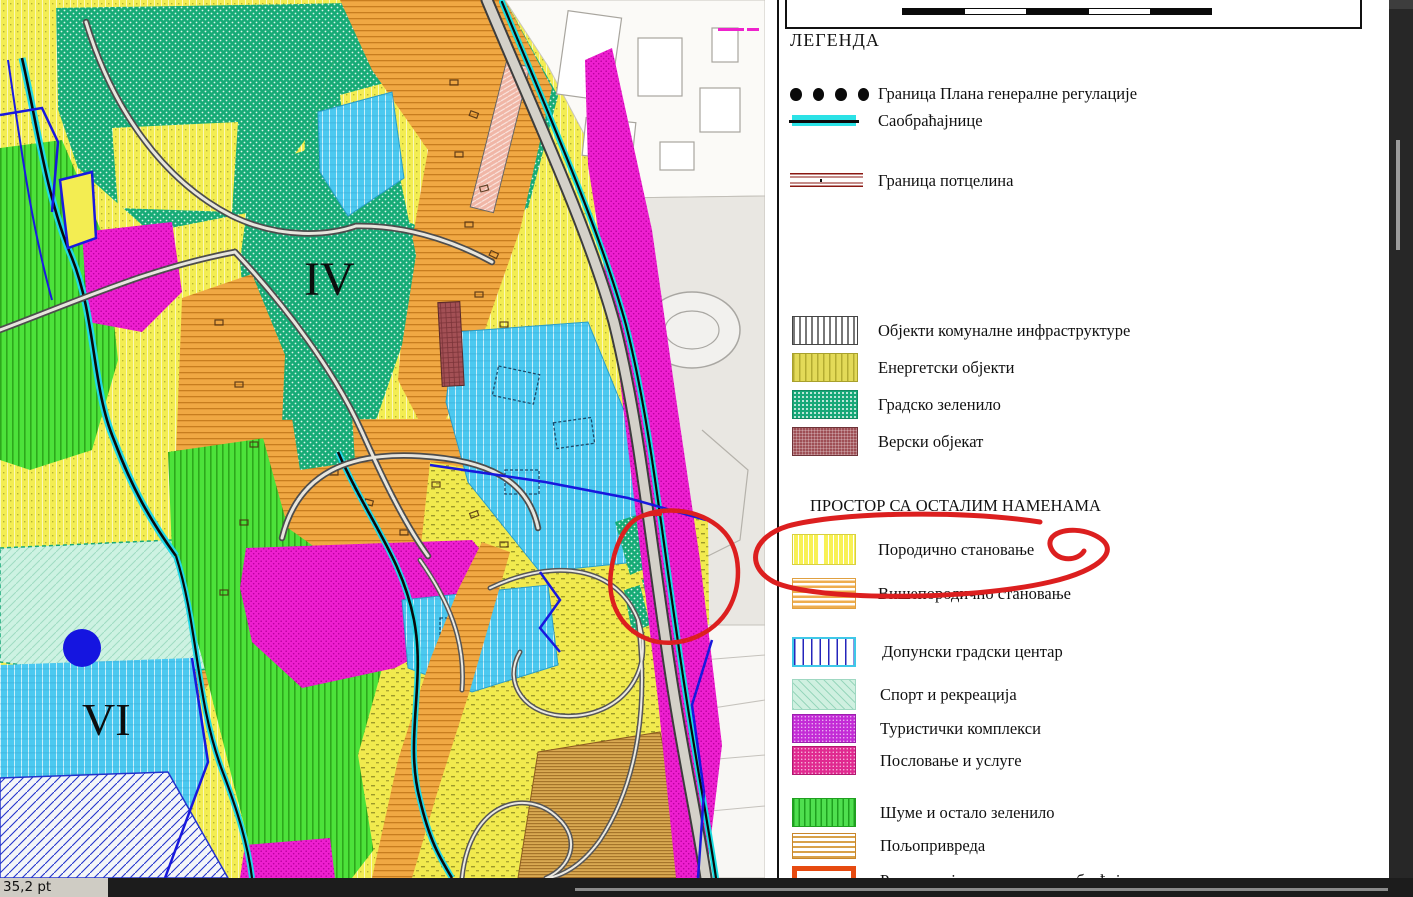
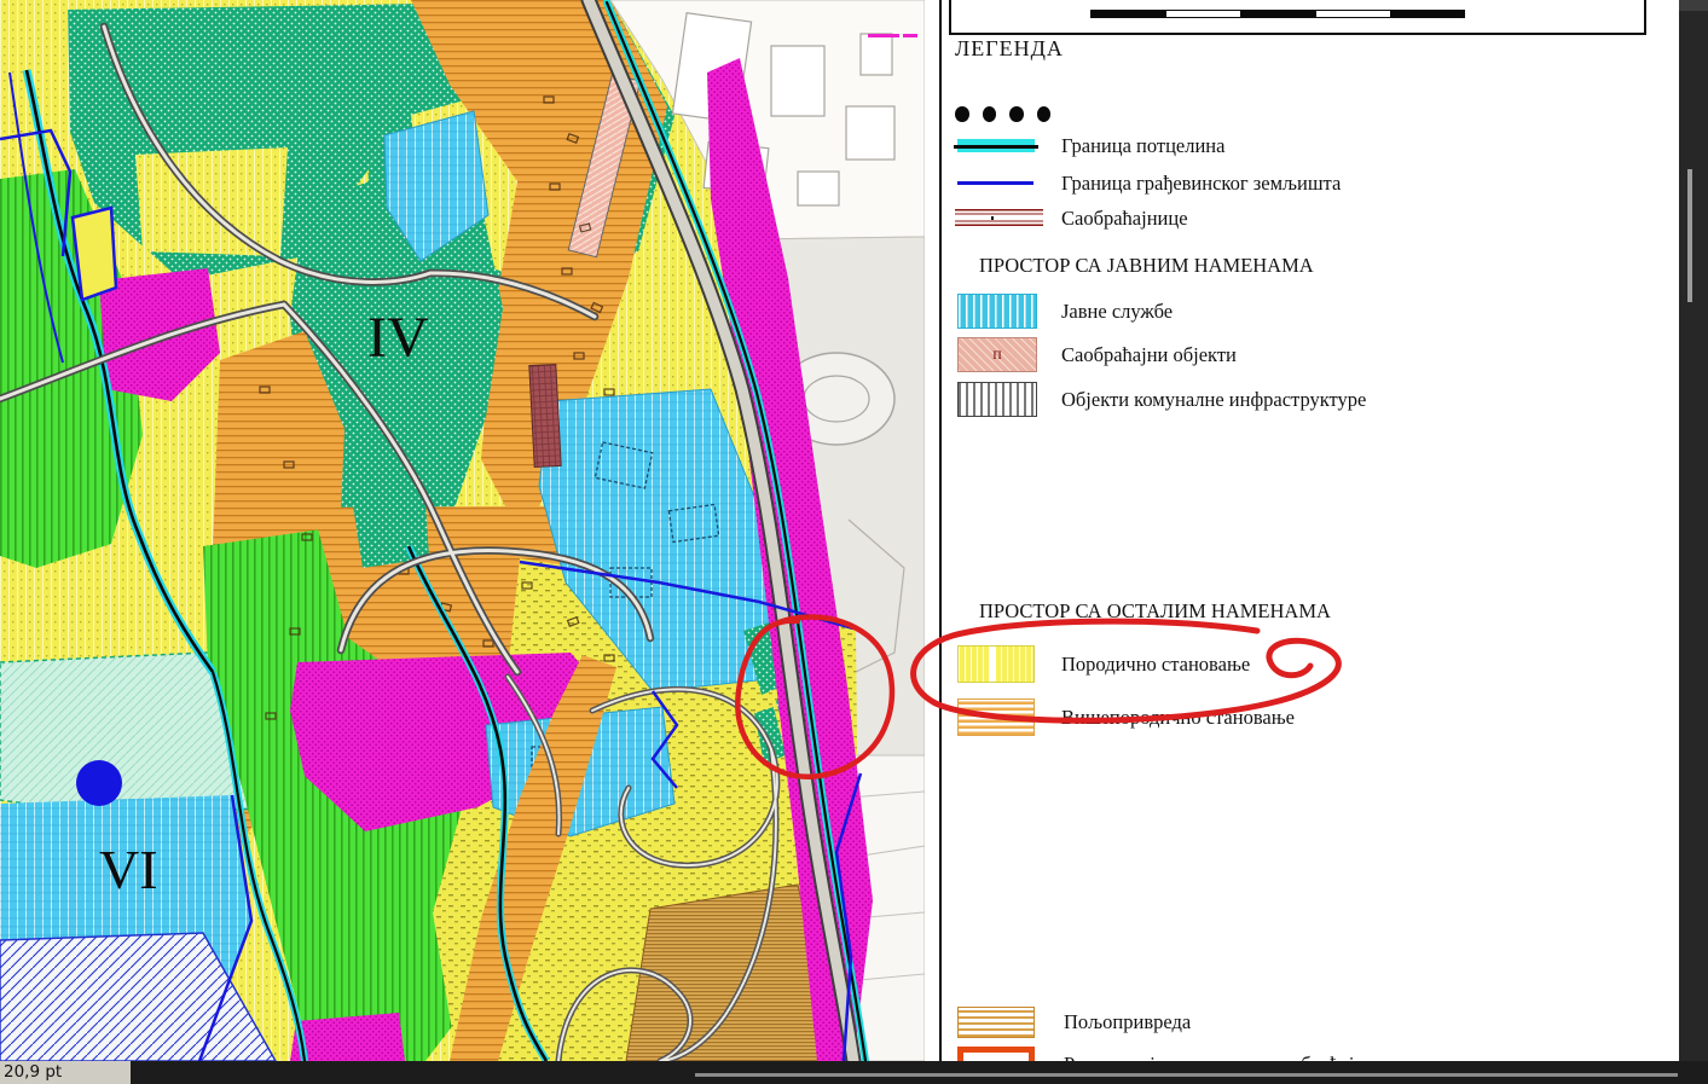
  IV
  VI
  ЛЕГЕНДА
- Граница Плана генералне регулације
- Саобраћајнице
+ Граница потцелина
+ Граница грађевинског земљишта
- Граница потцелина
+ Саобраћајнице
+ ПРОСТОР СА ЈАВНИМ НАМЕНАМА
+ Јавне службе
+ п
+ Саобраћајни објекти
  Објекти комуналне инфраструктуре
- Енергетски објекти
- Градско зеленило
- Верски објекат
  ПРОСТОР СА ОСТАЛИМ НАМЕНАМА
  Породично становање
- Допунски градски центар
- Спорт и рекреација
- Туристички комплекси
- Пословање и услуге
- Шуме и остало зеленило
  Пољопривреда
- 35,2 pt
+ 20,9 pt
